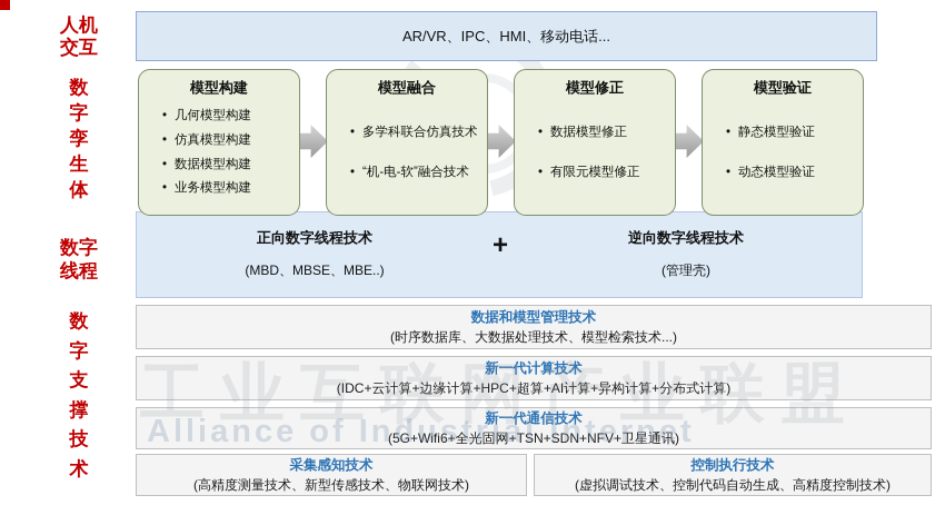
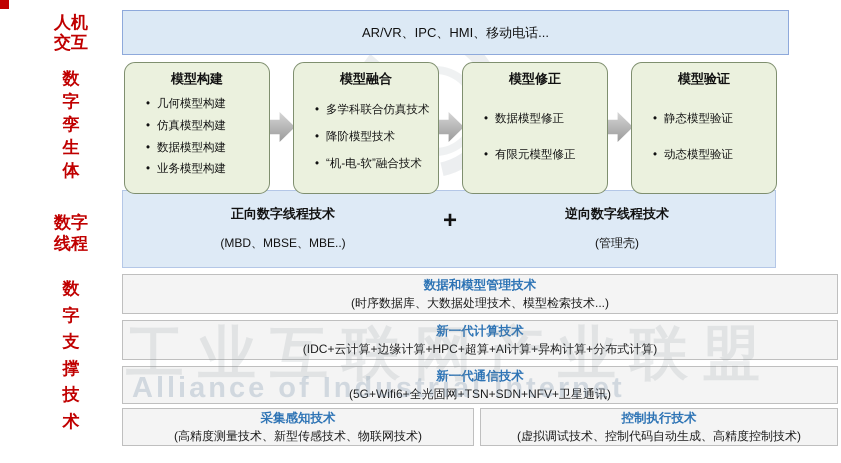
  人机
  交互
  数
  字
  孪
  生
  体
  数字
  线程
  数
  字
  支
  撑
  技
  术
  AR/VR、IPC、HMI、移动电话...
  正向数字线程技术
  (MBD、MBSE、MBE..)
  +
  逆向数字线程技术
  (管理壳)
  模型构建
  几何模型构建
  仿真模型构建
  数据模型构建
  业务模型构建
  模型融合
  多学科联合仿真技术
+ 降阶模型技术
  “机-电-软”融合技术
  模型修正
  数据模型修正
  有限元模型修正
  模型验证
  静态模型验证
  动态模型验证
  数据和模型管理技术
  (时序数据库、大数据处理技术、模型检索技术...)
  新一代计算技术
  (IDC+云计算+边缘计算+HPC+超算+AI计算+异构计算+分布式计算)
  新一代通信技术
  (5G+Wifi6+全光固网+TSN+SDN+NFV+卫星通讯)
  采集感知技术
  (高精度测量技术、新型传感技术、物联网技术)
  控制执行技术
  (虚拟调试技术、控制代码自动生成、高精度控制技术)
  工业互联网产业联盟
  Alliance of Industrial Internet
